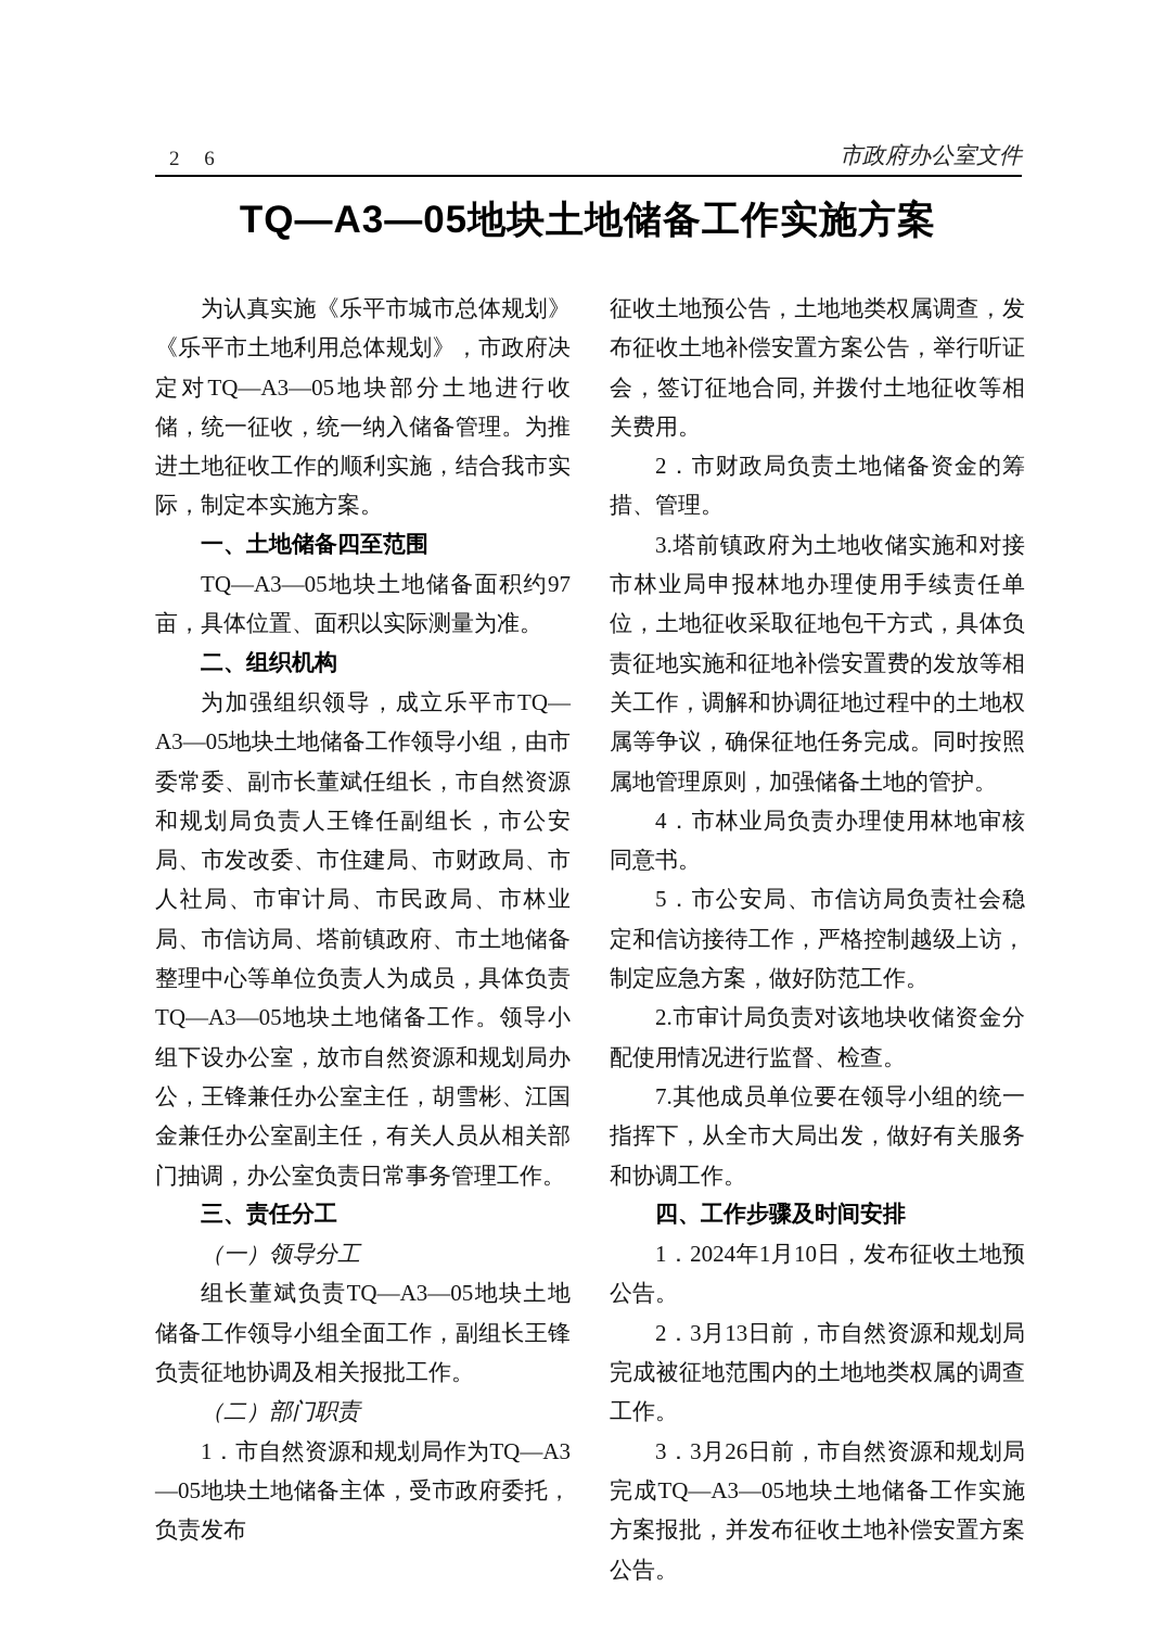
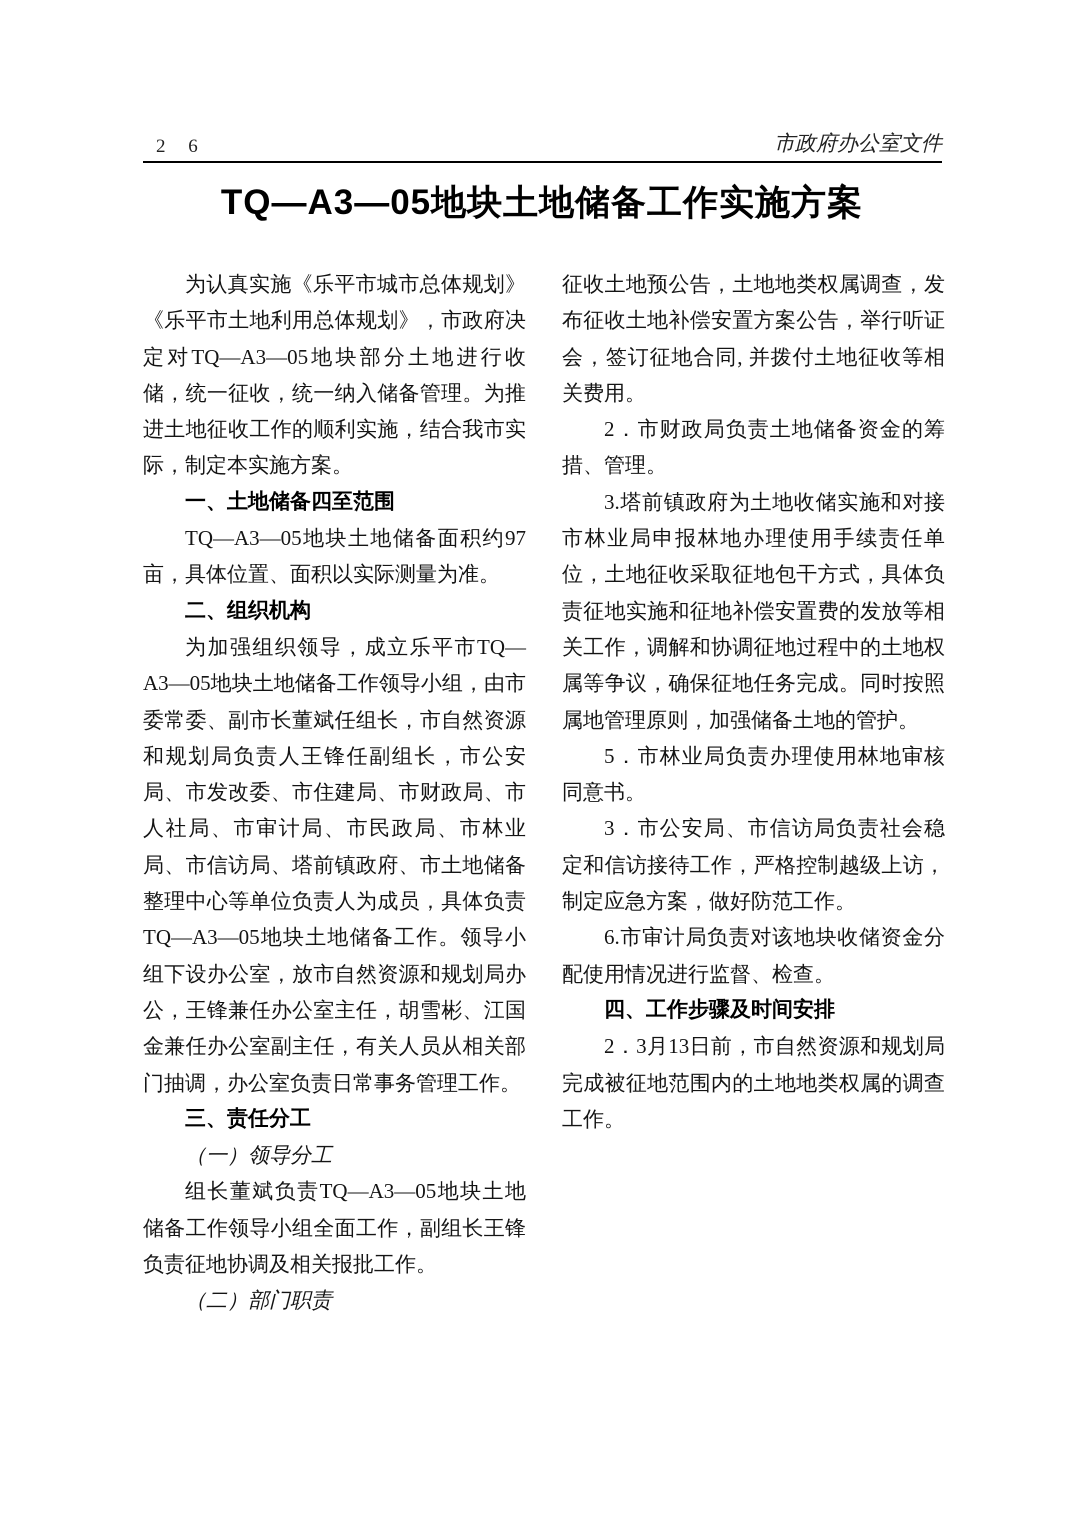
  2 6
  市政府办公室文件
  TQ—A3—05地块土地储备工作实施方案
  为认真实施《乐平市城市总体规划》《乐平市土地利用总体规划》，市政府决定对TQ—A3—05地块部分土地进行收储，统一征收，统一纳入储备管理。为推进土地征收工作的顺利实施，结合我市实际，制定本实施方案。
  一、土地储备四至范围
  TQ—A3—05地块土地储备面积约97亩，具体位置、面积以实际测量为准。
  二、组织机构
  为加强组织领导，成立乐平市TQ—A3—05地块土地储备工作领导小组，由市委常委、副市长董斌任组长，市自然资源和规划局负责人王锋任副组长，市公安局、市发改委、市住建局、市财政局、市人社局、市审计局、市民政局、市林业局、市信访局、塔前镇政府、市土地储备整理中心等单位负责人为成员，具体负责TQ—A3—05地块土地储备工作。领导小组下设办公室，放市自然资源和规划局办公，王锋兼任办公室主任，胡雪彬、江国金兼任办公室副主任，有关人员从相关部门抽调，办公室负责日常事务管理工作。
  三、责任分工
  （一）领导分工
  组长董斌负责TQ—A3—05地块土地储备工作领导小组全面工作，副组长王锋负责征地协调及相关报批工作。
  （二）部门职责
- 1．市自然资源和规划局作为TQ—A3—05地块土地储备主体，受市政府委托，负责发布
  征收土地预公告，土地地类权属调查，发布征收土地补偿安置方案公告，举行听证会，签订征地合同, 并拨付土地征收等相关费用。
  2．市财政局负责土地储备资金的筹措、管理。
  3.塔前镇政府为土地收储实施和对接市林业局申报林地办理使用手续责任单位，土地征收采取征地包干方式，具体负责征地实施和征地补偿安置费的发放等相关工作，调解和协调征地过程中的土地权属等争议，确保征地任务完成。同时按照属地管理原则，加强储备土地的管护。
- 4．市林业局负责办理使用林地审核同意书。
+ 5．市林业局负责办理使用林地审核同意书。
- 5．市公安局、市信访局负责社会稳定和信访接待工作，严格控制越级上访，制定应急方案，做好防范工作。
+ 3．市公安局、市信访局负责社会稳定和信访接待工作，严格控制越级上访，制定应急方案，做好防范工作。
- 2.市审计局负责对该地块收储资金分配使用情况进行监督、检查。
+ 6.市审计局负责对该地块收储资金分配使用情况进行监督、检查。
- 7.其他成员单位要在领导小组的统一指挥下，从全市大局出发，做好有关服务和协调工作。
  四、工作步骤及时间安排
- 1．2024年1月10日，发布征收土地预公告。
  2．3月13日前，市自然资源和规划局完成被征地范围内的土地地类权属的调查工作。
- 3．3月26日前，市自然资源和规划局完成TQ—A3—05地块土地储备工作实施方案报批，并发布征收土地补偿安置方案公告。
